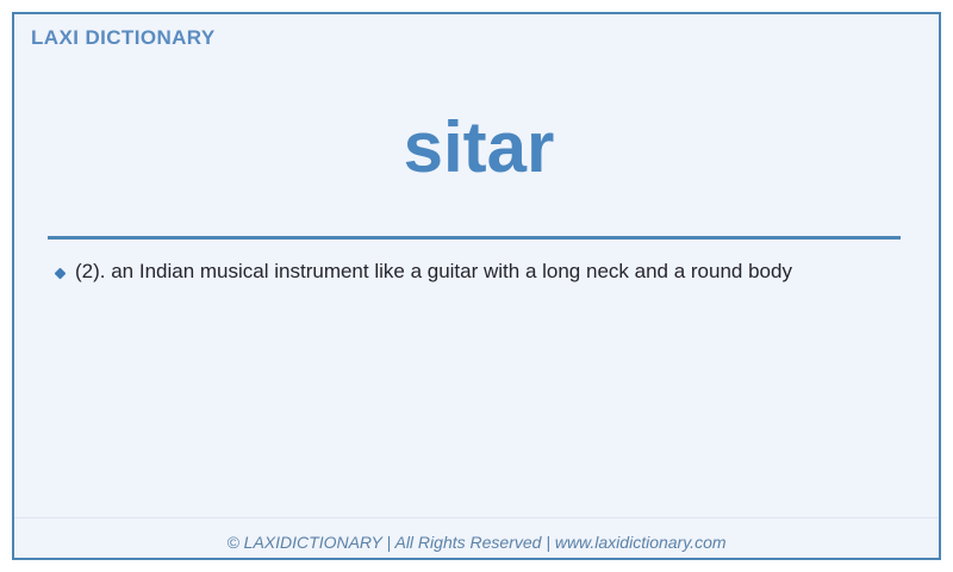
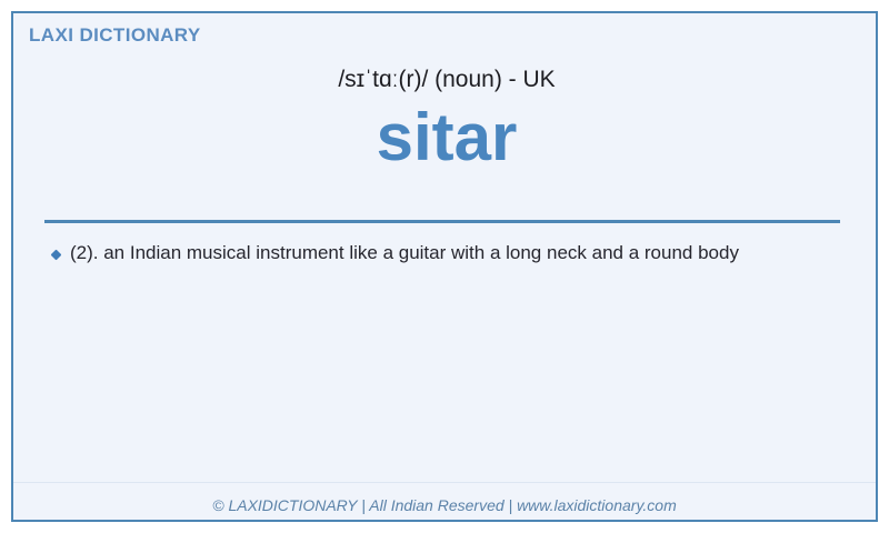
  LAXI DICTIONARY
+ /sɪˈtɑː(r)/ (noun) - UK
  sitar
  (2). an Indian musical instrument like a guitar with a long neck and a round body
- © LAXIDICTIONARY | All Rights Reserved | www.laxidictionary.com
+ © LAXIDICTIONARY | All Indian Reserved | www.laxidictionary.com
